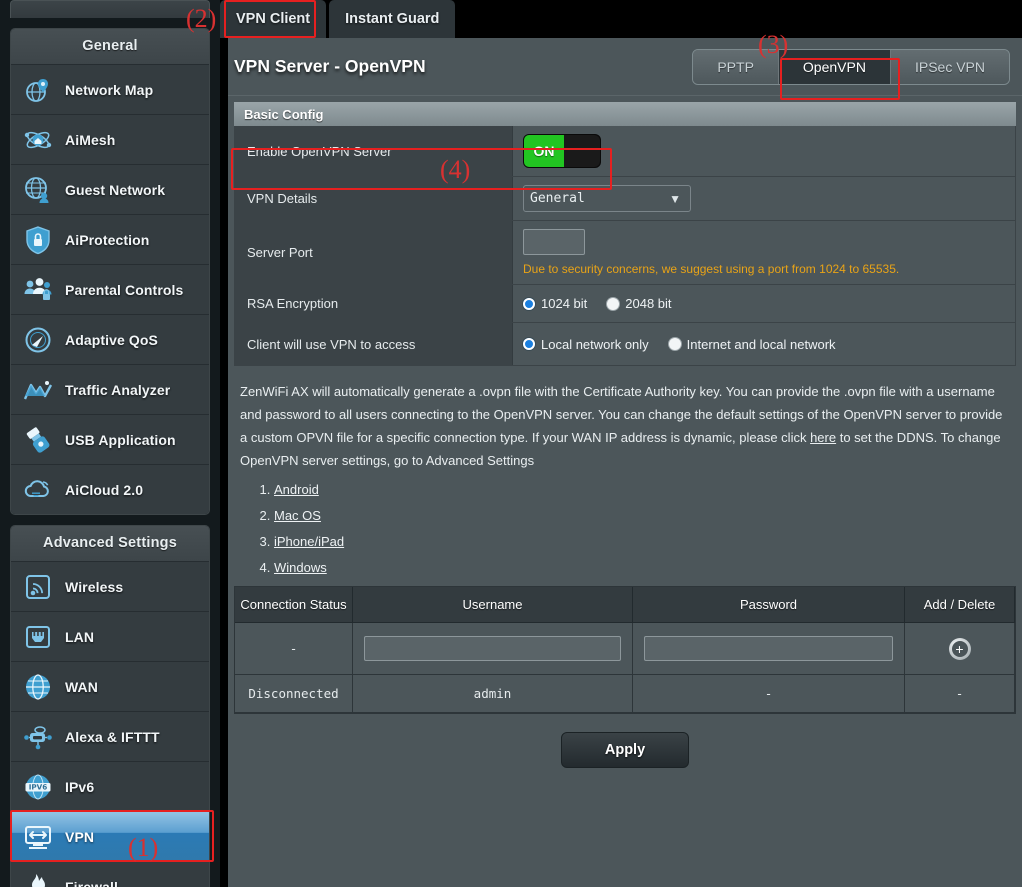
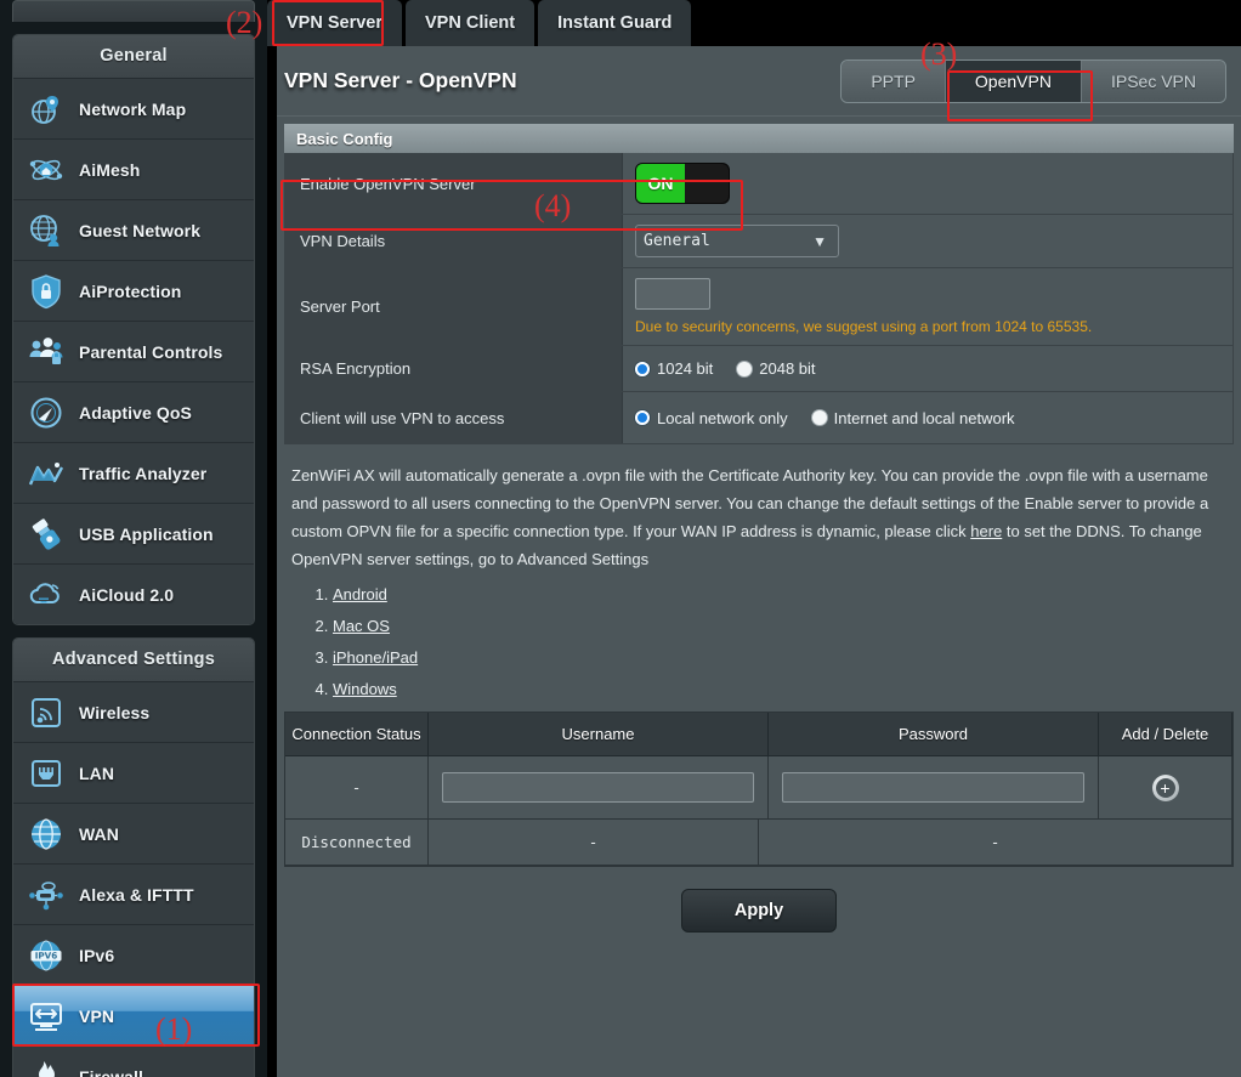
  General
  Network Map
  AiMesh
  Guest Network
  AiProtection
  Parental Controls
  Adaptive QoS
  Traffic Analyzer
  USB Application
  AiCloud 2.0
  Advanced Settings
  Wireless
  LAN
  WAN
  Alexa & IFTTT
  IPV6
  IPv6
  VPN
  (1)
  (2)
+ VPN Server
  VPN Client
  Instant Guard
  VPN Server - OpenVPN
  PPTP
  OpenVPN
  IPSec VPN
  Basic Config
  Enable OpenVPN Server
  ON
  VPN Details
  General
  ▼
  Server Port
  Due to security concerns, we suggest using a port from 1024 to 65535.
  RSA Encryption
  1024 bit
  2048 bit
  Client will use VPN to access
  Local network only
  Internet and local network
- ZenWiFi AX will automatically generate a .ovpn file with the Certificate Authority key. You can provide the .ovpn file with a username and password to all users connecting to the OpenVPN server. You can change the default settings of the OpenVPN server to provide a custom OPVN file for a specific connection type. If your WAN IP address is dynamic, please click here to set the DDNS. To change OpenVPN server settings, go to Advanced Settings
+ ZenWiFi AX will automatically generate a .ovpn file with the Certificate Authority key. You can provide the .ovpn file with a username and password to all users connecting to the OpenVPN server. You can change the default settings of the Enable server to provide a custom OPVN file for a specific connection type. If your WAN IP address is dynamic, please click here to set the DDNS. To change OpenVPN server settings, go to Advanced Settings
  Android
  Mac OS
  iPhone/iPad
  Windows
  Connection Status
  Username
  Password
  Add / Delete
  -
  +
  Disconnected
- admin
  -
  -
  Apply
  (3)
  (4)
